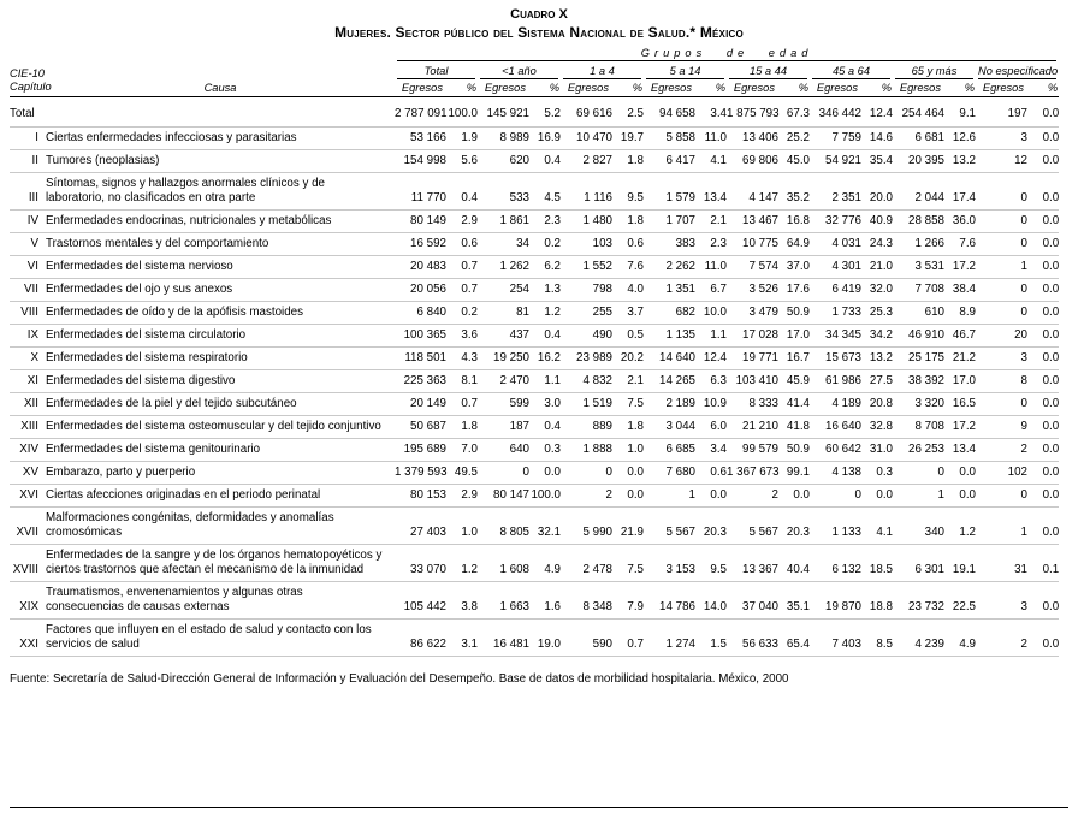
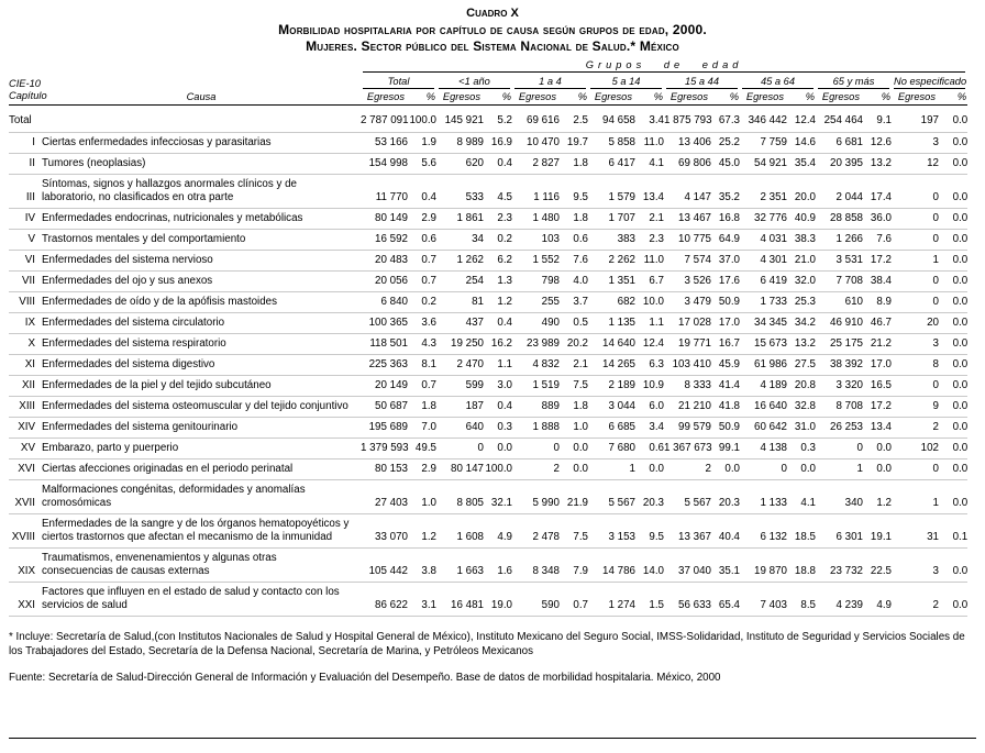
  Cuadro X
+ Morbilidad hospitalaria por capítulo de causa según grupos de edad, 2000.
  Mujeres. Sector público del Sistema Nacional de Salud.* México
  	Grupos de edad
  CIE-10 Capítulo	Causa	Total	<1 año	1 a 4	5 a 14	15 a 44	45 a 64	65 y más	No especificado
  Egresos	%	Egresos	%	Egresos	%	Egresos	%	Egresos	%	Egresos	%	Egresos	%	Egresos	%
  Total	2 787 091	100.0	145 921	5.2	69 616	2.5	94 658	3.4	1 875 793	67.3	346 442	12.4	254 464	9.1	197	0.0
  I	Ciertas enfermedades infecciosas y parasitarias	53 166	1.9	8 989	16.9	10 470	19.7	5 858	11.0	13 406	25.2	7 759	14.6	6 681	12.6	3	0.0
  II	Tumores (neoplasias)	154 998	5.6	620	0.4	2 827	1.8	6 417	4.1	69 806	45.0	54 921	35.4	20 395	13.2	12	0.0
  III	Síntomas, signos y hallazgos anormales clínicos y de laboratorio, no clasificados en otra parte	11 770	0.4	533	4.5	1 116	9.5	1 579	13.4	4 147	35.2	2 351	20.0	2 044	17.4	0	0.0
  IV	Enfermedades endocrinas, nutricionales y metabólicas	80 149	2.9	1 861	2.3	1 480	1.8	1 707	2.1	13 467	16.8	32 776	40.9	28 858	36.0	0	0.0
- V	Trastornos mentales y del comportamiento	16 592	0.6	34	0.2	103	0.6	383	2.3	10 775	64.9	4 031	24.3	1 266	7.6	0	0.0
+ V	Trastornos mentales y del comportamiento	16 592	0.6	34	0.2	103	0.6	383	2.3	10 775	64.9	4 031	38.3	1 266	7.6	0	0.0
  VI	Enfermedades del sistema nervioso	20 483	0.7	1 262	6.2	1 552	7.6	2 262	11.0	7 574	37.0	4 301	21.0	3 531	17.2	1	0.0
  VII	Enfermedades del ojo y sus anexos	20 056	0.7	254	1.3	798	4.0	1 351	6.7	3 526	17.6	6 419	32.0	7 708	38.4	0	0.0
  VIII	Enfermedades de oído y de la apófisis mastoides	6 840	0.2	81	1.2	255	3.7	682	10.0	3 479	50.9	1 733	25.3	610	8.9	0	0.0
  IX	Enfermedades del sistema circulatorio	100 365	3.6	437	0.4	490	0.5	1 135	1.1	17 028	17.0	34 345	34.2	46 910	46.7	20	0.0
  X	Enfermedades del sistema respiratorio	118 501	4.3	19 250	16.2	23 989	20.2	14 640	12.4	19 771	16.7	15 673	13.2	25 175	21.2	3	0.0
  XI	Enfermedades del sistema digestivo	225 363	8.1	2 470	1.1	4 832	2.1	14 265	6.3	103 410	45.9	61 986	27.5	38 392	17.0	8	0.0
  XII	Enfermedades de la piel y del tejido subcutáneo	20 149	0.7	599	3.0	1 519	7.5	2 189	10.9	8 333	41.4	4 189	20.8	3 320	16.5	0	0.0
  XIII	Enfermedades del sistema osteomuscular y del tejido conjuntivo	50 687	1.8	187	0.4	889	1.8	3 044	6.0	21 210	41.8	16 640	32.8	8 708	17.2	9	0.0
  XIV	Enfermedades del sistema genitourinario	195 689	7.0	640	0.3	1 888	1.0	6 685	3.4	99 579	50.9	60 642	31.0	26 253	13.4	2	0.0
  XV	Embarazo, parto y puerperio	1 379 593	49.5	0	0.0	0	0.0	7 680	0.6	1 367 673	99.1	4 138	0.3	0	0.0	102	0.0
  XVI	Ciertas afecciones originadas en el periodo perinatal	80 153	2.9	80 147	100.0	2	0.0	1	0.0	2	0.0	0	0.0	1	0.0	0	0.0
  XVII	Malformaciones congénitas, deformidades y anomalías cromosómicas	27 403	1.0	8 805	32.1	5 990	21.9	5 567	20.3	5 567	20.3	1 133	4.1	340	1.2	1	0.0
  XVIII	Enfermedades de la sangre y de los órganos hematopoyéticos y ciertos trastornos que afectan el mecanismo de la inmunidad	33 070	1.2	1 608	4.9	2 478	7.5	3 153	9.5	13 367	40.4	6 132	18.5	6 301	19.1	31	0.1
  XIX	Traumatismos, envenenamientos y algunas otras consecuencias de causas externas	105 442	3.8	1 663	1.6	8 348	7.9	14 786	14.0	37 040	35.1	19 870	18.8	23 732	22.5	3	0.0
  XXI	Factores que influyen en el estado de salud y contacto con los servicios de salud	86 622	3.1	16 481	19.0	590	0.7	1 274	1.5	56 633	65.4	7 403	8.5	4 239	4.9	2	0.0
+ * Incluye: Secretaría de Salud,(con Institutos Nacionales de Salud y Hospital General de México), Instituto Mexicano del Seguro Social, IMSS-Solidaridad, Instituto de Seguridad y Servicios Sociales de los Trabajadores del Estado, Secretaría de la Defensa Nacional, Secretaría de Marina, y Petróleos Mexicanos
  Fuente: Secretaría de Salud-Dirección General de Información y Evaluación del Desempeño. Base de datos de morbilidad hospitalaria. México, 2000
